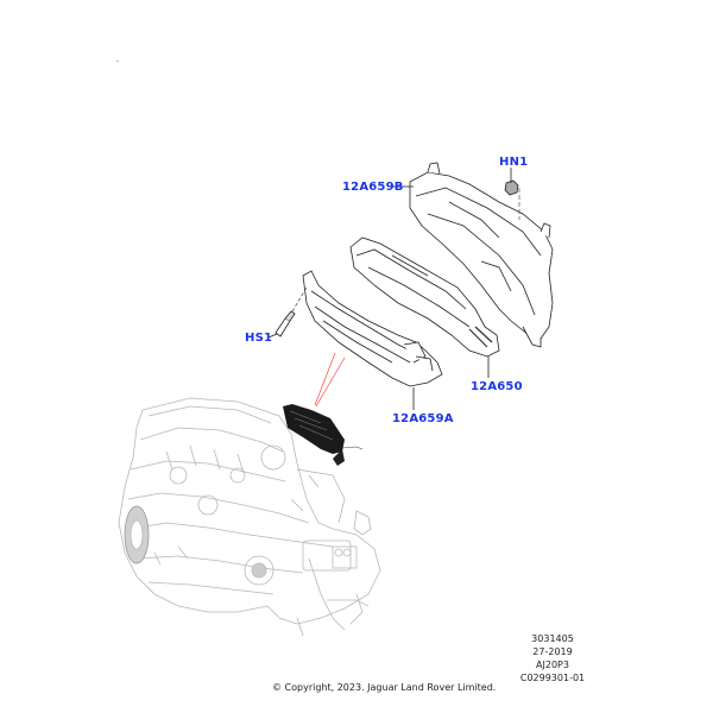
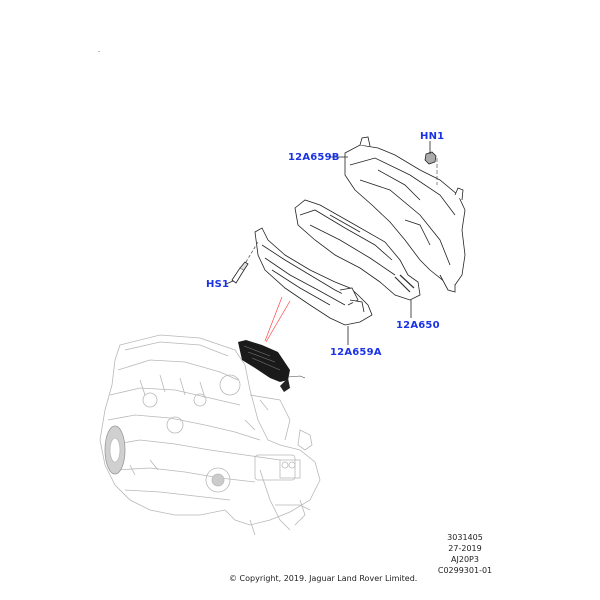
  HN1
  12A659B
  HS1
  12A650
  12A659A
  3031405
  27-2019
  AJ20P3
  C0299301-01
- © Copyright, 2023. Jaguar Land Rover Limited.
+ © Copyright, 2019. Jaguar Land Rover Limited.
